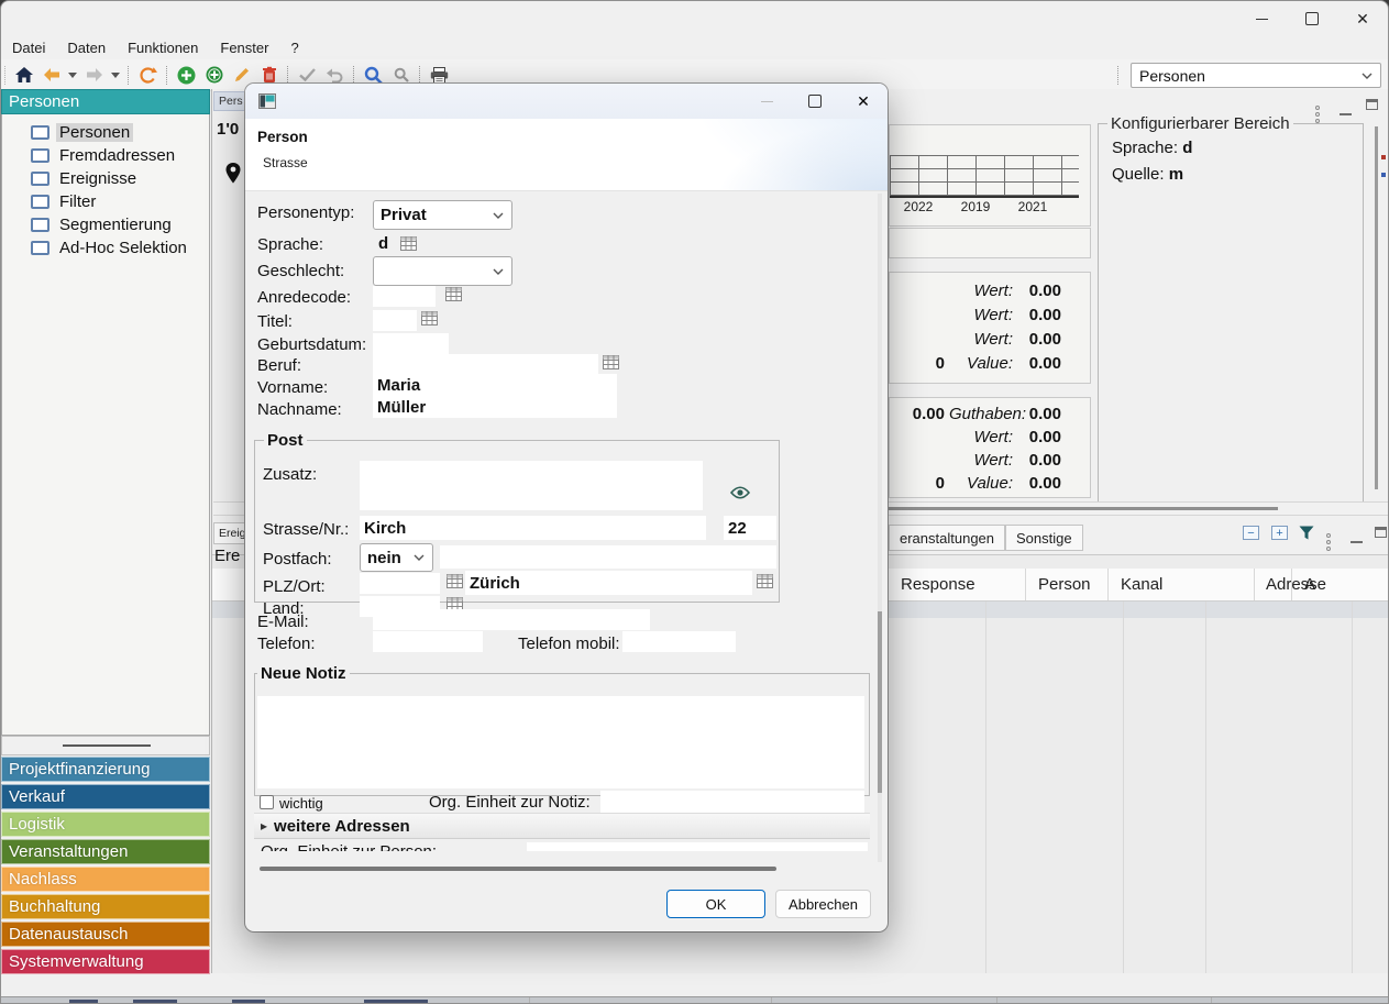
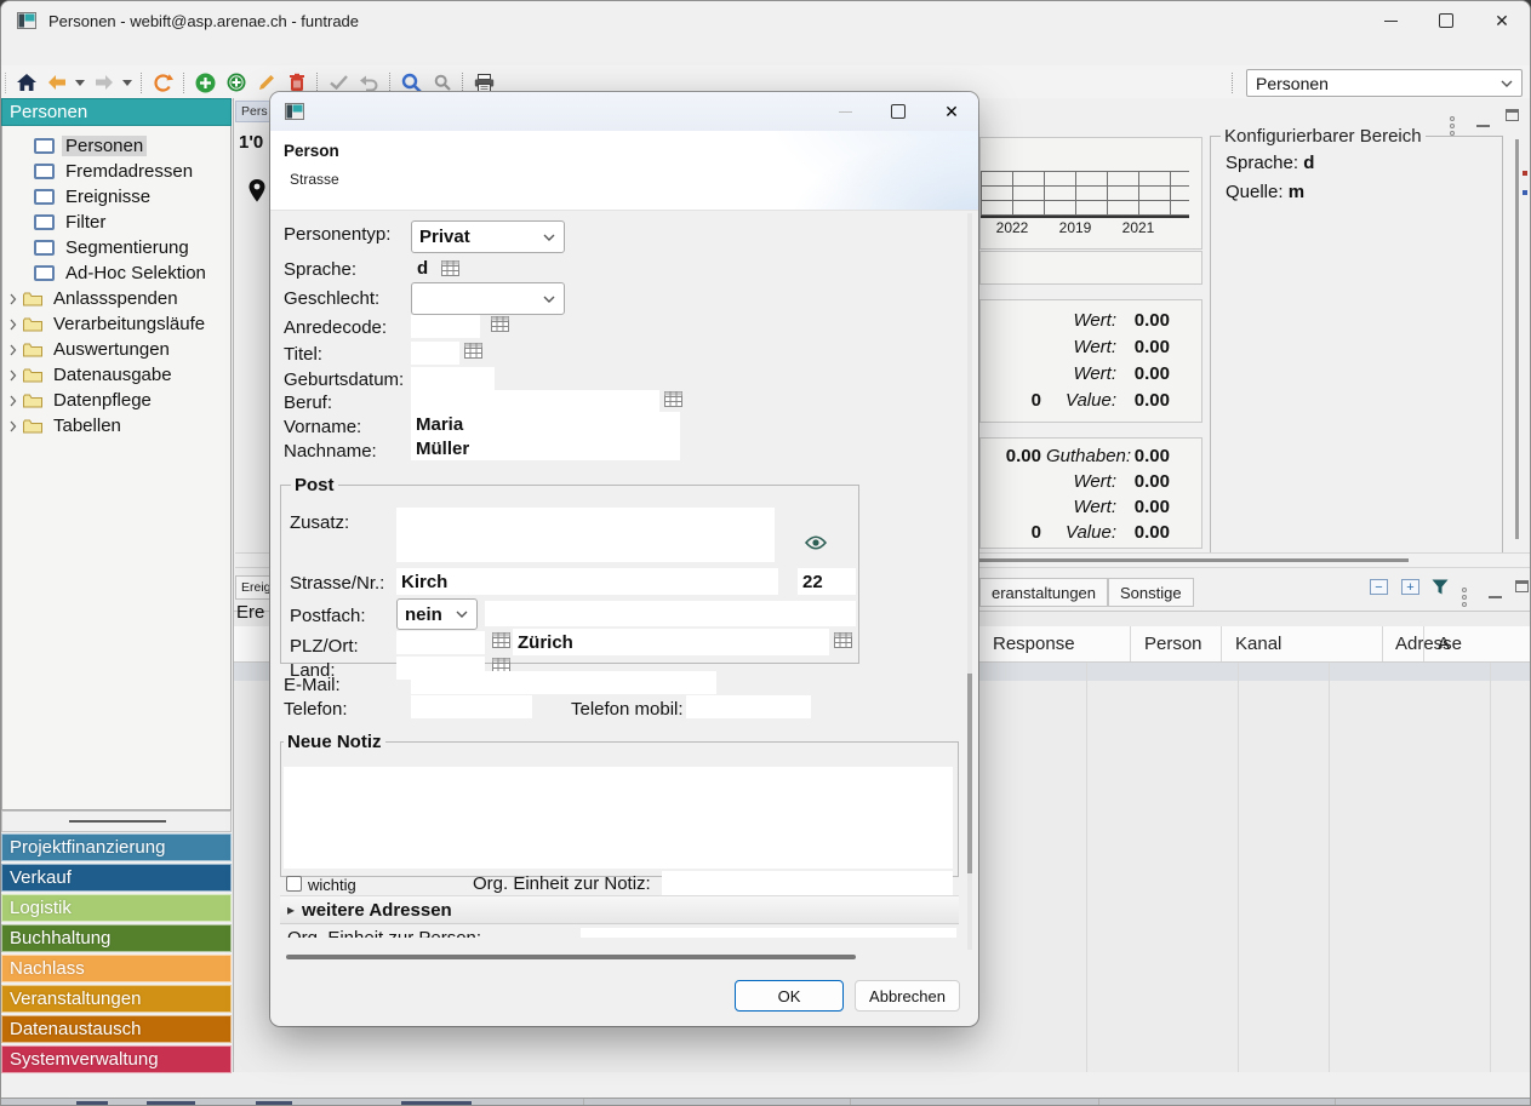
+ Personen - webift@asp.arenae.ch - funtrade
  ✕
- Datei
- Daten
- Funktionen
- Fenster
- ?
  Personen
  Personen
  Personen
  Fremdadressen
  Ereignisse
  Filter
  Segmentierung
  Ad-Hoc Selektion
+ Anlassspenden
+ Verarbeitungsläufe
+ Auswertungen
+ Datenausgabe
+ Datenpflege
+ Tabellen
  Projektfinanzierung
  Verkauf
  Logistik
- Veranstaltungen
+ Buchhaltung
  Nachlass
- Buchhaltung
+ Veranstaltungen
  Datenaustausch
  Systemverwaltung
  Pers
  1'0
  2022
  2019
  2021
  Wert:
  0.00
  Wert:
  0.00
  Wert:
  0.00
  0
  Value:
  0.00
  0.00
  Guthaben
  0.00
  Wert:
  0.00
  Wert:
  0.00
  0
  Value:
  0.00
  Konfigurierbarer Bereich
  Sprache: d
  Quelle: m
  Ereig
  eranstaltungen
  Sonstige
  −
  +
  Ere
  Response
  Person
  Kanal
  A
  ✕
  Person
  Strasse
  Personentyp:
  Privat
  Sprache:
  d
  Geschlecht:
  Anredecode:
  Titel:
  Geburtsdatum:
  Beruf:
  Vorname:
  Maria
  Nachname:
  Müller
  Post
  Zusatz:
  Strasse/Nr.:
  Kirch
  22
  Postfach:
  nein
  PLZ/Ort:
  Zürich
  Land:
  E-Mail:
  Telefon:
  Telefon mobil:
  Neue Notiz
  wichtig
  Org. Einheit zur Notiz:
  ▸
  weitere Adressen
  OK
  Abbrechen
